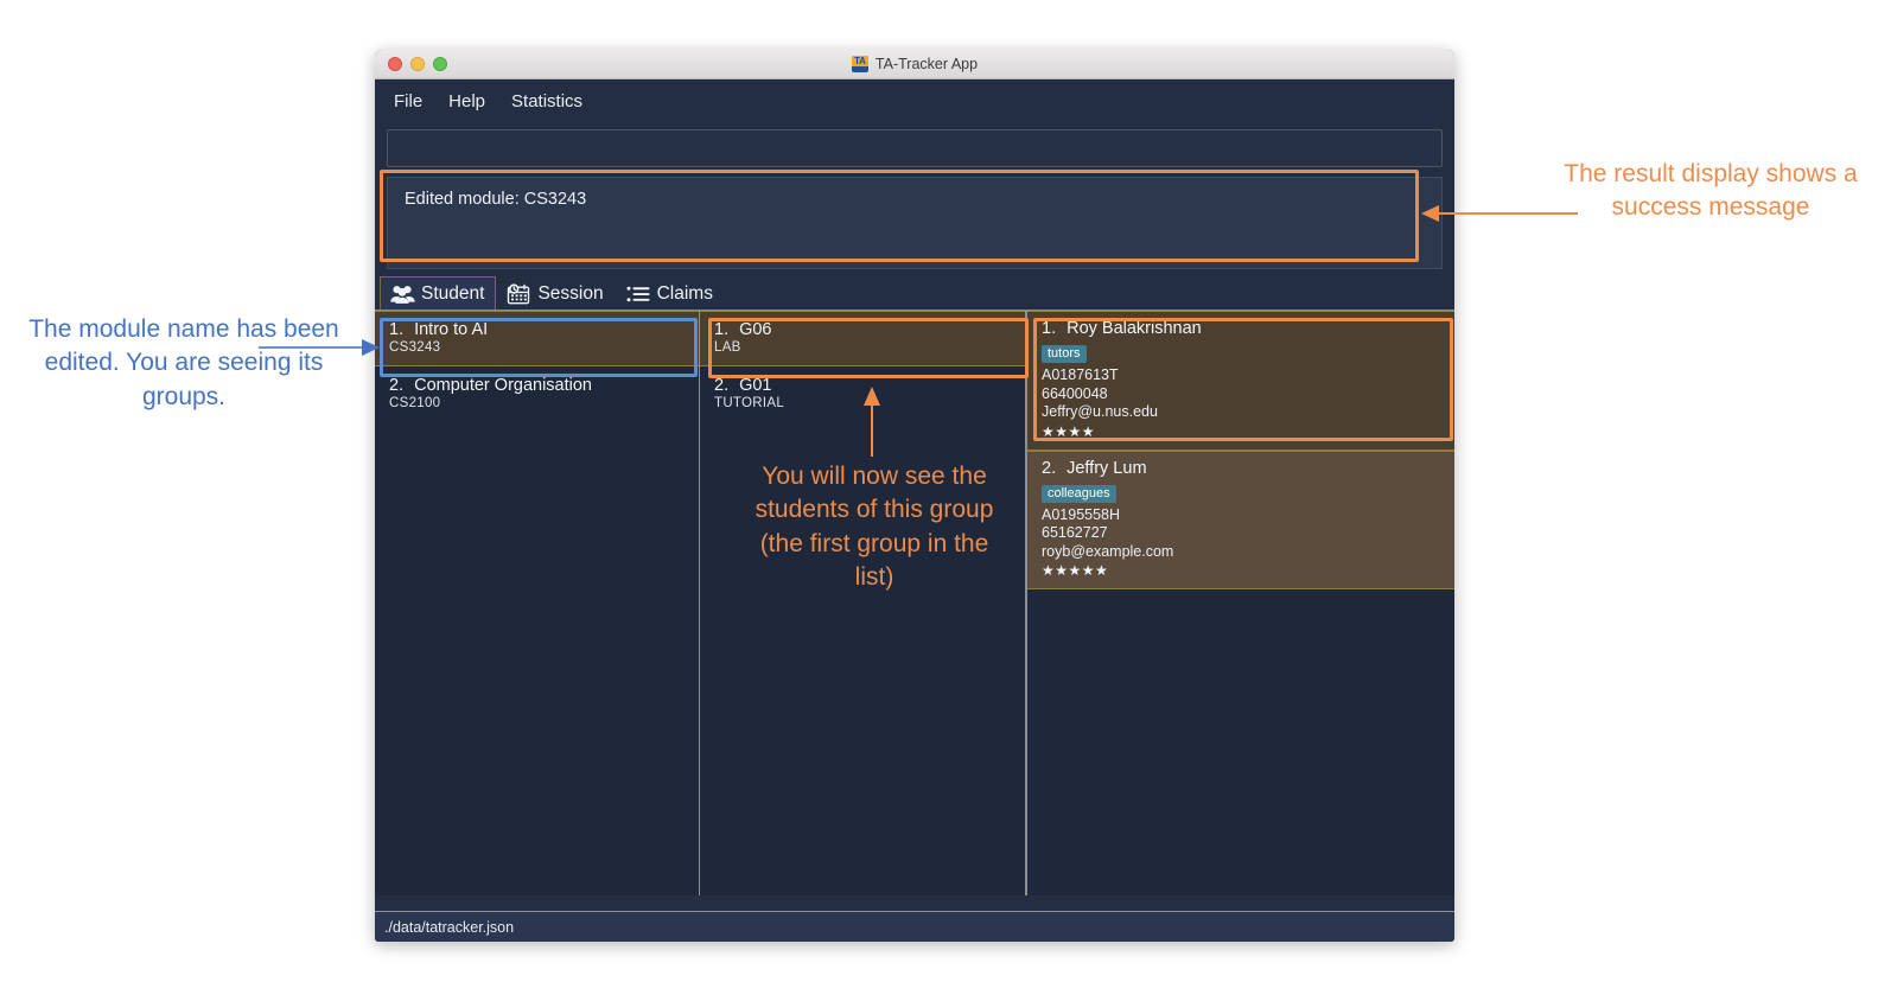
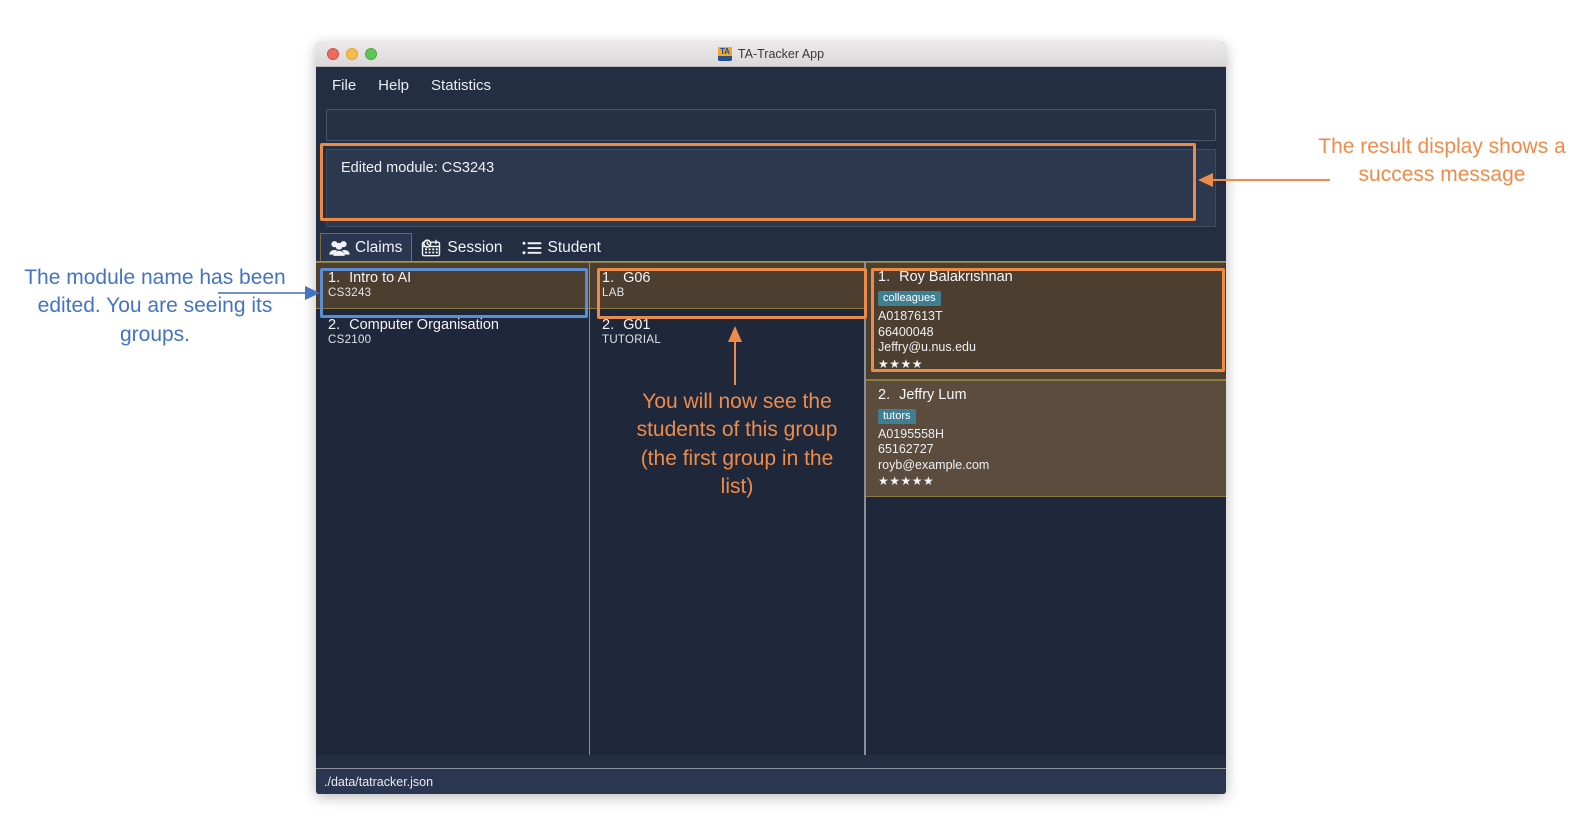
  TA
  TA-Tracker App
  File
  Help
  Statistics
  Edited module: CS3243
- Student
+ Claims
  Session
- Claims
+ Student
  1.
  Intro to AI
  CS3243
  2.
  Computer Organisation
  CS2100
  1.
  G06
  LAB
  2.
  G01
  TUTORIAL
  1.
  Roy Balakrishnan
- tutors
+ colleagues
  A0187613T
  66400048
  Jeffry@u.nus.edu
  ★★★★
  2.
  Jeffry Lum
- colleagues
+ tutors
  A0195558H
  65162727
  royb@example.com
  ★★★★★
  ./data/tatracker.json
  The module name has been edited. You are seeing its groups.
  The result display shows a success message
  You will now see the students of this group (the first group in the list)
